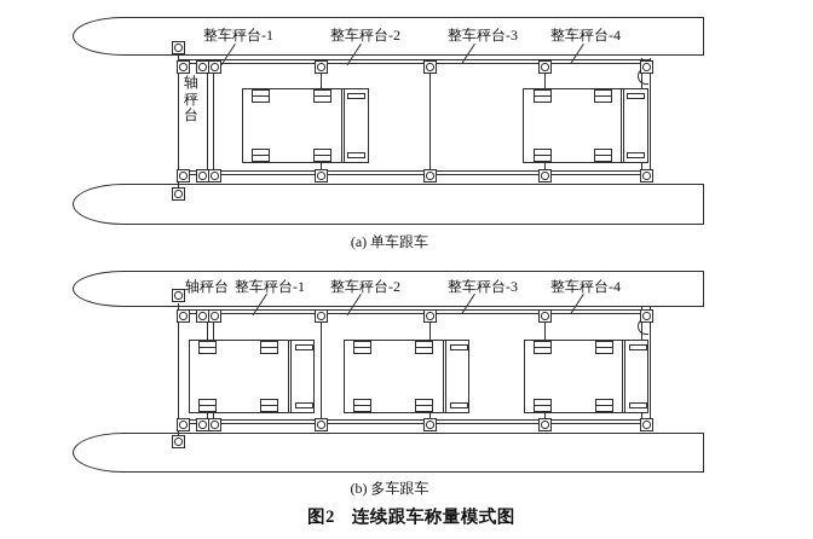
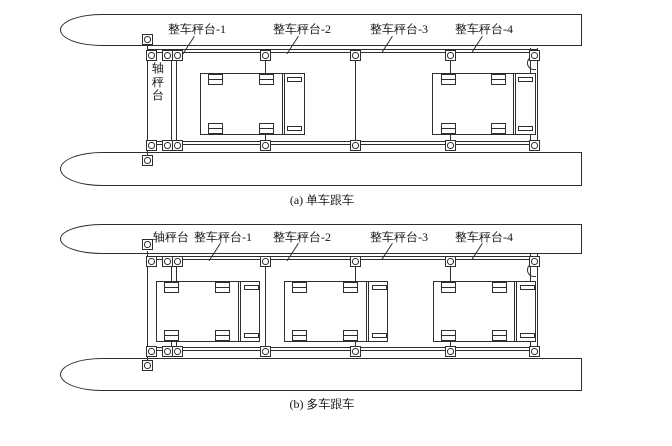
  整车秤台-1
  整车秤台-2
  整车秤台-3
  整车秤台-4
  轴秤台
  (a) 单车跟车
  轴秤台
  整车秤台-1
  整车秤台-2
  整车秤台-3
  整车秤台-4
  (b) 多车跟车
- 图2 连续跟车称量模式图
